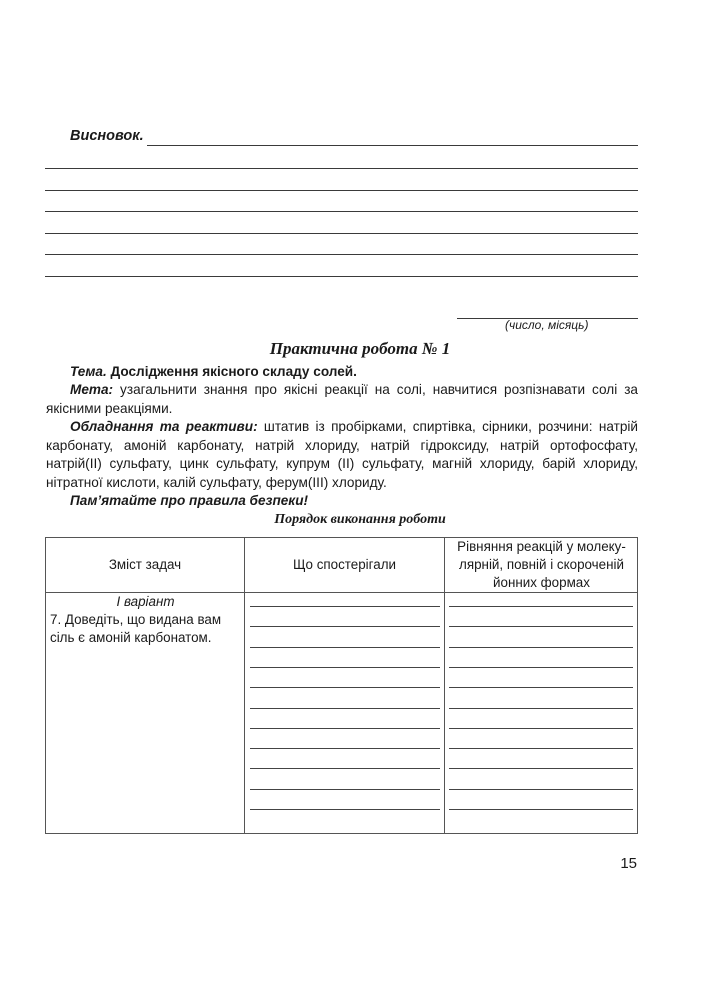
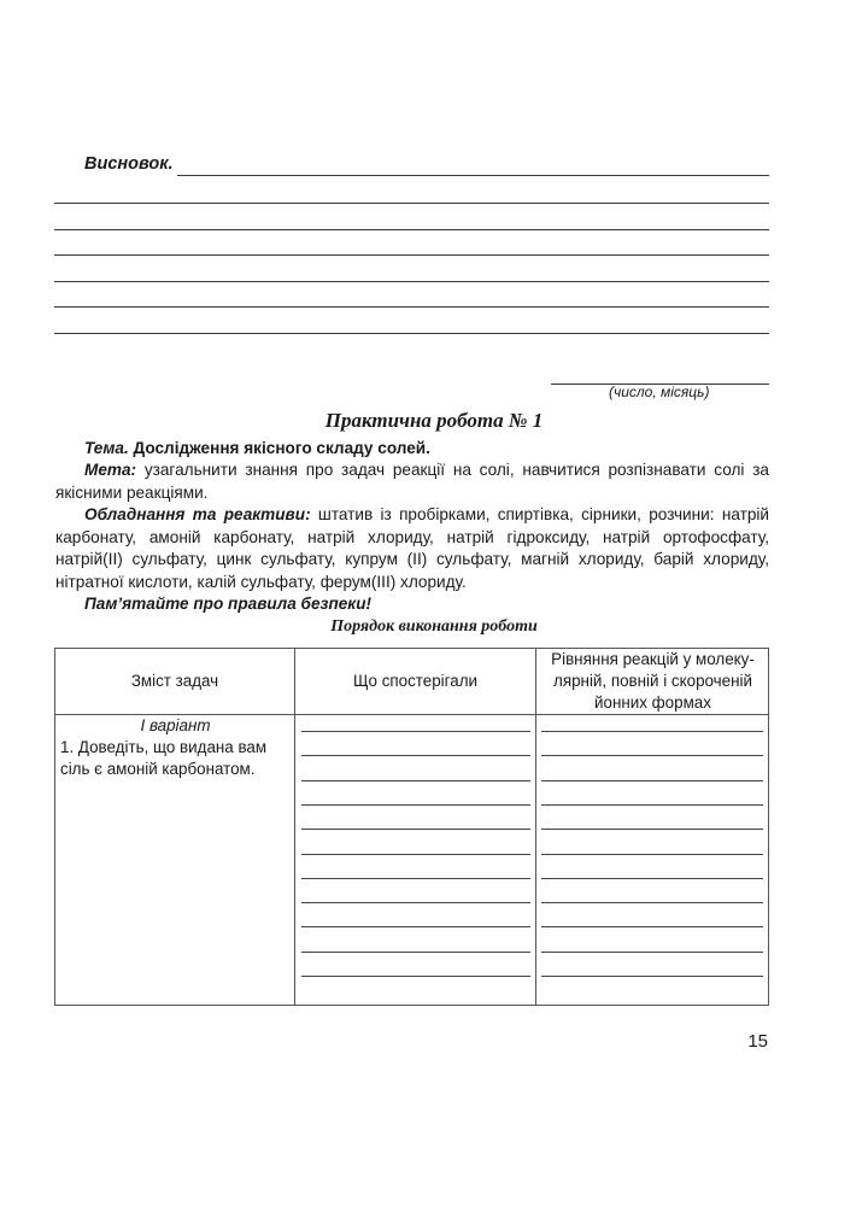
  Висновок.
  (число, місяць)
  Практична робота № 1
  Тема. Дослідження якісного складу солей.
- Мета: узагальнити знання про якісні реакції на солі, навчитися розпізнавати солі за якісними реакціями.
+ Мета: узагальнити знання про задач реакції на солі, навчитися розпізнавати солі за якісними реакціями.
  Обладнання та реактиви: штатив із пробірками, спиртівка, сірники, розчини: натрій карбонату, амоній карбонату, натрій хлориду, натрій гідроксиду, натрій ортофосфату, натрій(ІІ) сульфату, цинк сульфату, купрум (ІІ) сульфату, магній хлориду, барій хлориду, нітратної кислоти, калій сульфату, ферум(ІІІ) хлориду.
  Пам’ятайте про правила безпеки!
  Порядок виконання роботи
  Зміст задач
  Що спостерігали
  Рівняння реакцій у молеку-
  лярній, повній і скороченій
  йонних формах
  І варіант
- 7. Доведіть, що видана вам сіль є амоній карбонатом.
+ 1. Доведіть, що видана вам сіль є амоній карбонатом.
  15
